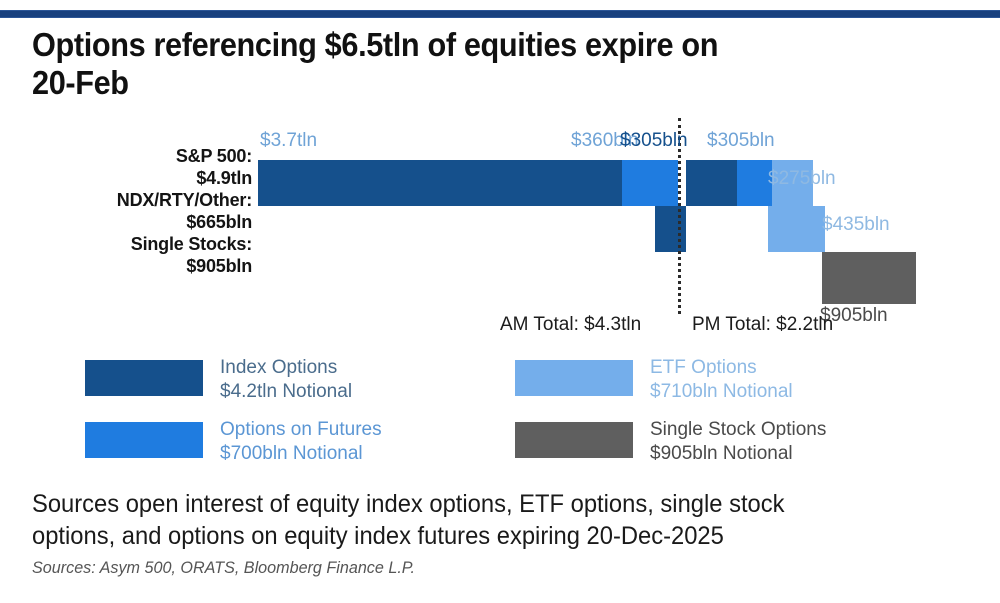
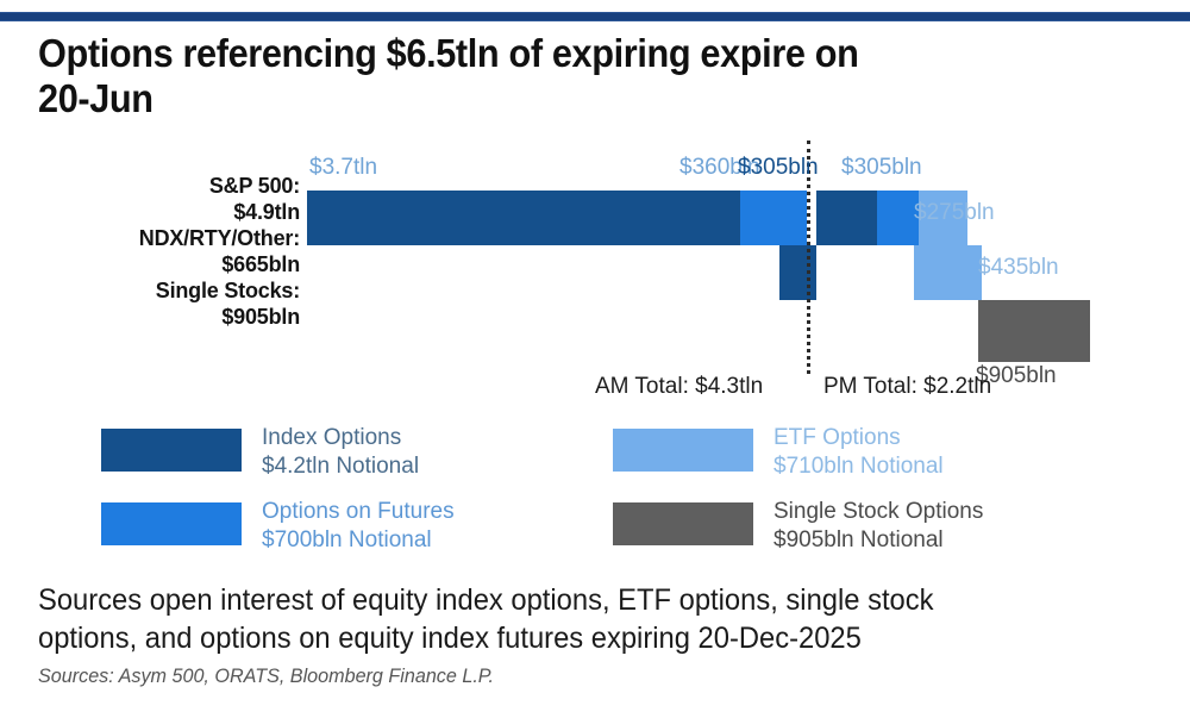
- Options referencing $6.5tln of equities expire on
+ Options referencing $6.5tln of expiring expire on
- 20-Feb
+ 20-Jun
  S&P 500:
  $4.9tln
  NDX/RTY/Other:
  $665bln
  Single Stocks:
  $905bln
  $3.7tln
  $360bln
  $305bln
  $305bln
  $275bln
  $435bln
  $905bln
  AM Total: $4.3tln
  PM Total: $2.2tln
  Index Options
  $4.2tln Notional
  Options on Futures
  $700bln Notional
  ETF Options
  $710bln Notional
  Single Stock Options
  $905bln Notional
  Sources open interest of equity index options, ETF options, single stock
  options, and options on equity index futures expiring 20-Dec-2025
  Sources: Asym 500, ORATS, Bloomberg Finance L.P.
